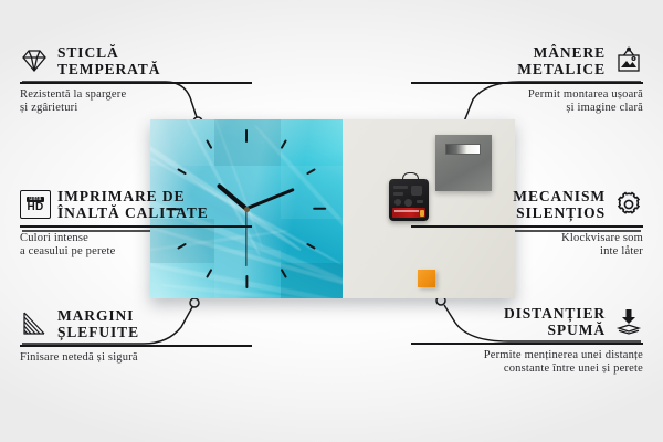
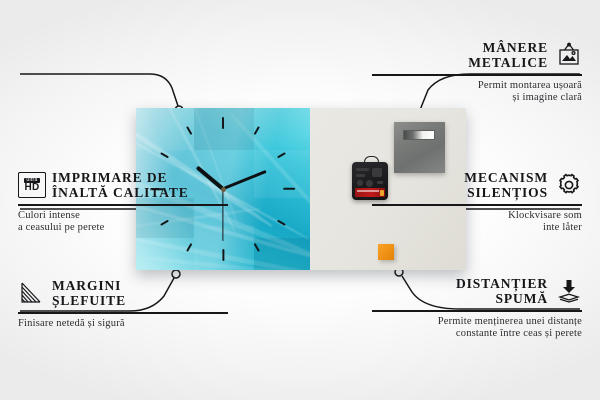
- STICLĂ
- TEMPERATĂ
- Rezistentă la spargere
- și zgârieturi
  HD
  IMPRIMARE DE
  ÎNALTĂ CALITATE
  Culori intense
  a ceasului pe perete
  MARGINI
  ȘLEFUITE
  Finisare netedă și sigură
  MÂNERE
  METALICE
  Permit montarea ușoară
  și imagine clară
  MECANISM
  SILENȚIOS
  Klockvisare som
  inte låter
  DISTANȚIER
  SPUMĂ
  Permite menținerea unei distanțe
- constante între unei și perete
+ constante între ceas și perete
